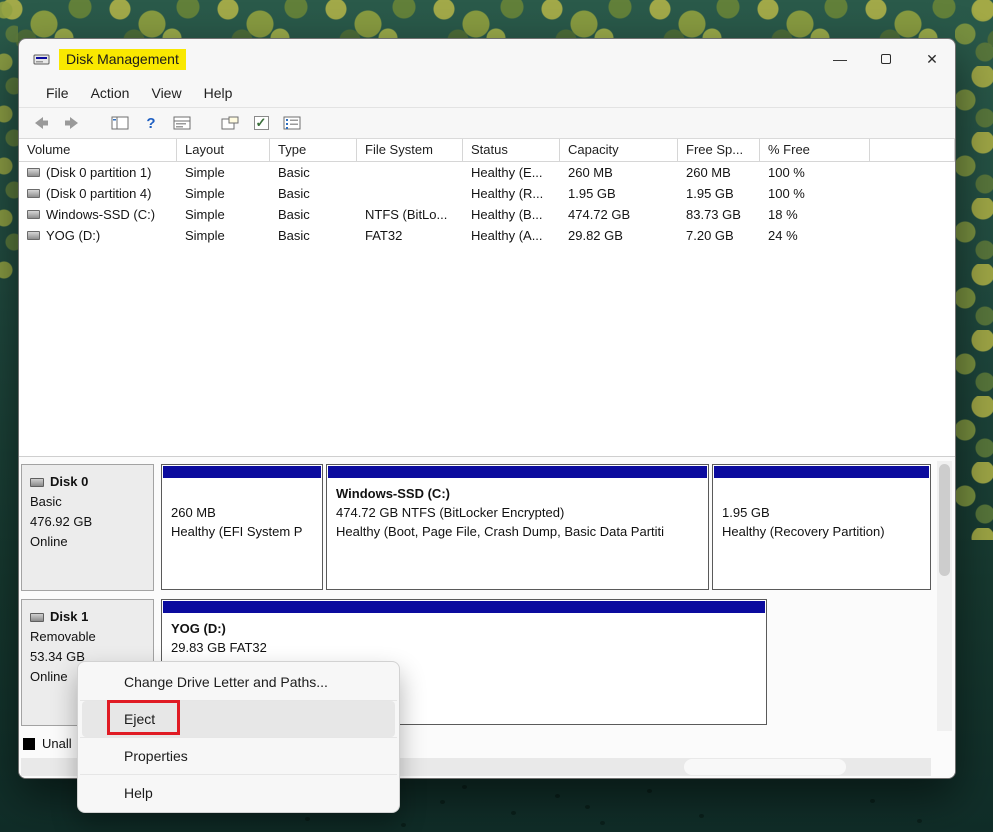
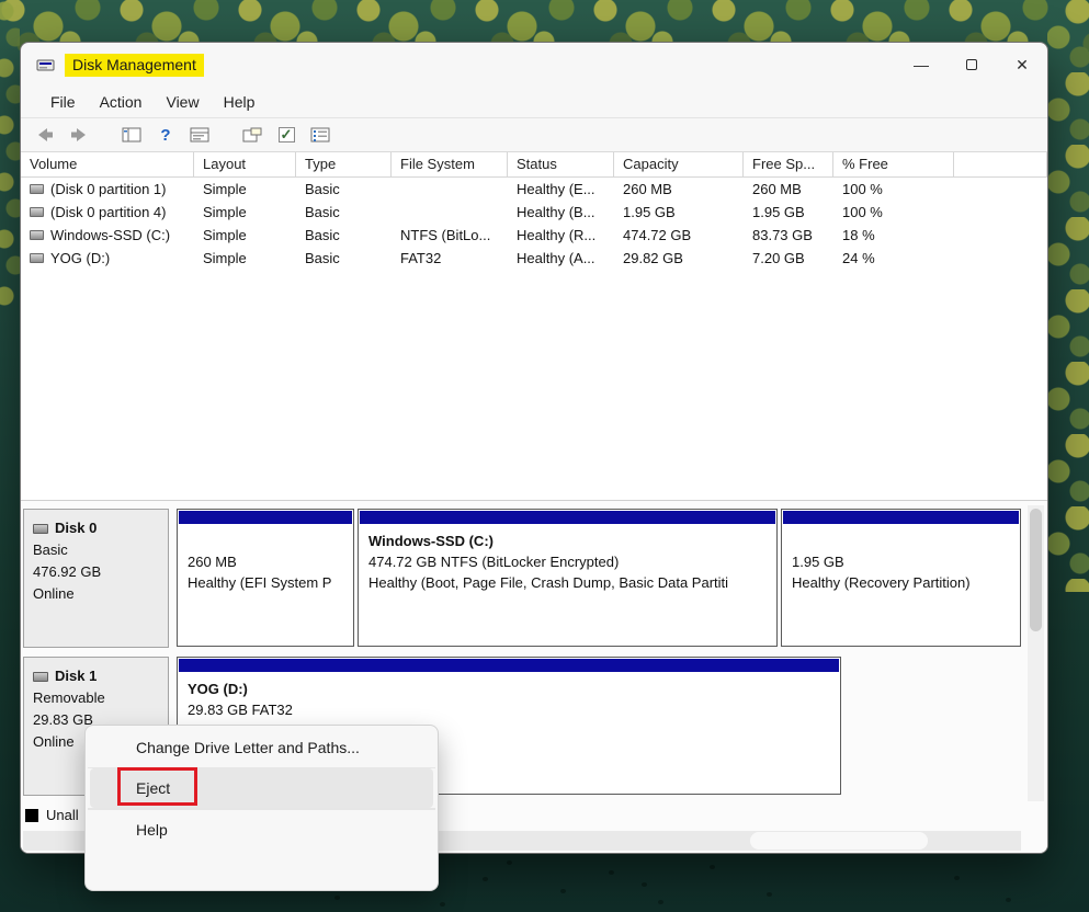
  Disk Management
  —
  ✕
  File
  Action
  View
  Help
  ?
  ✓
  Volume
  Layout
  Type
  File System
  Status
  Capacity
  Free Sp...
  % Free
  (Disk 0 partition 1)
  Simple
  Basic
  Healthy (E...
  260 MB
  260 MB
  100 %
  (Disk 0 partition 4)
  Simple
  Basic
- Healthy (R...
+ Healthy (B...
  1.95 GB
  1.95 GB
  100 %
  Windows-SSD (C:)
  Simple
  Basic
  NTFS (BitLo...
- Healthy (B...
+ Healthy (R...
  474.72 GB
  83.73 GB
  18 %
  YOG (D:)
  Simple
  Basic
  FAT32
  Healthy (A...
  29.82 GB
  7.20 GB
  24 %
  Disk 0
  Basic
  476.92 GB
  Online
  260 MB
  Healthy (EFI System P
  Windows-SSD (C:)
  474.72 GB NTFS (BitLocker Encrypted)
  Healthy (Boot, Page File, Crash Dump, Basic Data Partiti
  1.95 GB
  Healthy (Recovery Partition)
  Disk 1
  Removable
- 53.34 GB
+ 29.83 GB
  Online
  YOG (D:)
  29.83 GB FAT32
  Unall
  Change Drive Letter and Paths...
  Eject
- Properties
  Help
